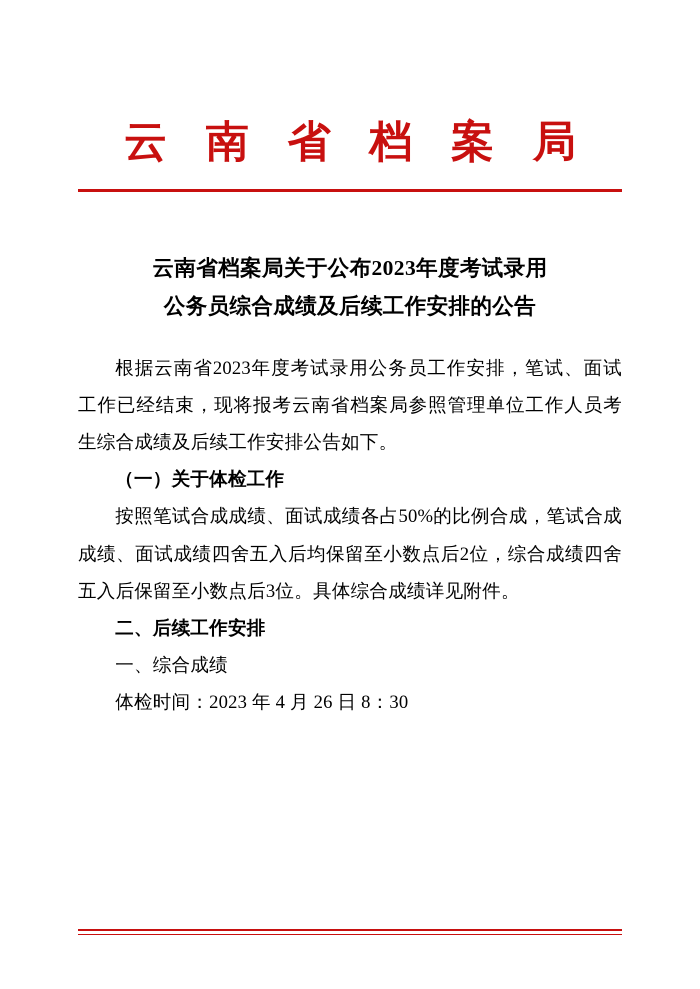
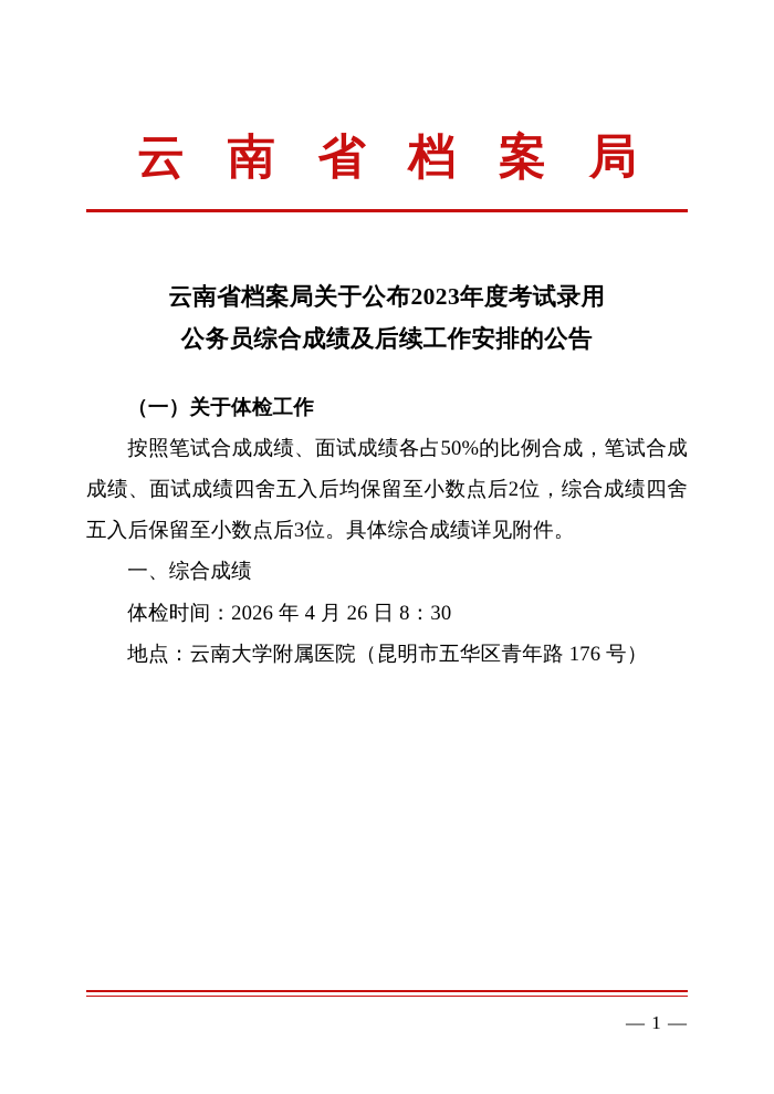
  云 南 省 档 案 局
  云南省档案局关于公布2023年度考试录用
  公务员综合成绩及后续工作安排的公告
- 根据云南省2023年度考试录用公务员工作安排，笔试、面试工作已经结束，现将报考云南省档案局参照管理单位工作人员考生综合成绩及后续工作安排公告如下。
  （一）关于体检工作
  按照笔试合成成绩、面试成绩各占50%的比例合成，笔试合成成绩、面试成绩四舍五入后均保留至小数点后2位，综合成绩四舍五入后保留至小数点后3位。具体综合成绩详见附件。
- 二、后续工作安排
  一、综合成绩
- 体检时间：2023 年 4 月 26 日 8：30
+ 体检时间：2026 年 4 月 26 日 8：30
+ 地点：云南大学附属医院（昆明市五华区青年路 176 号）
+ — 1 —
